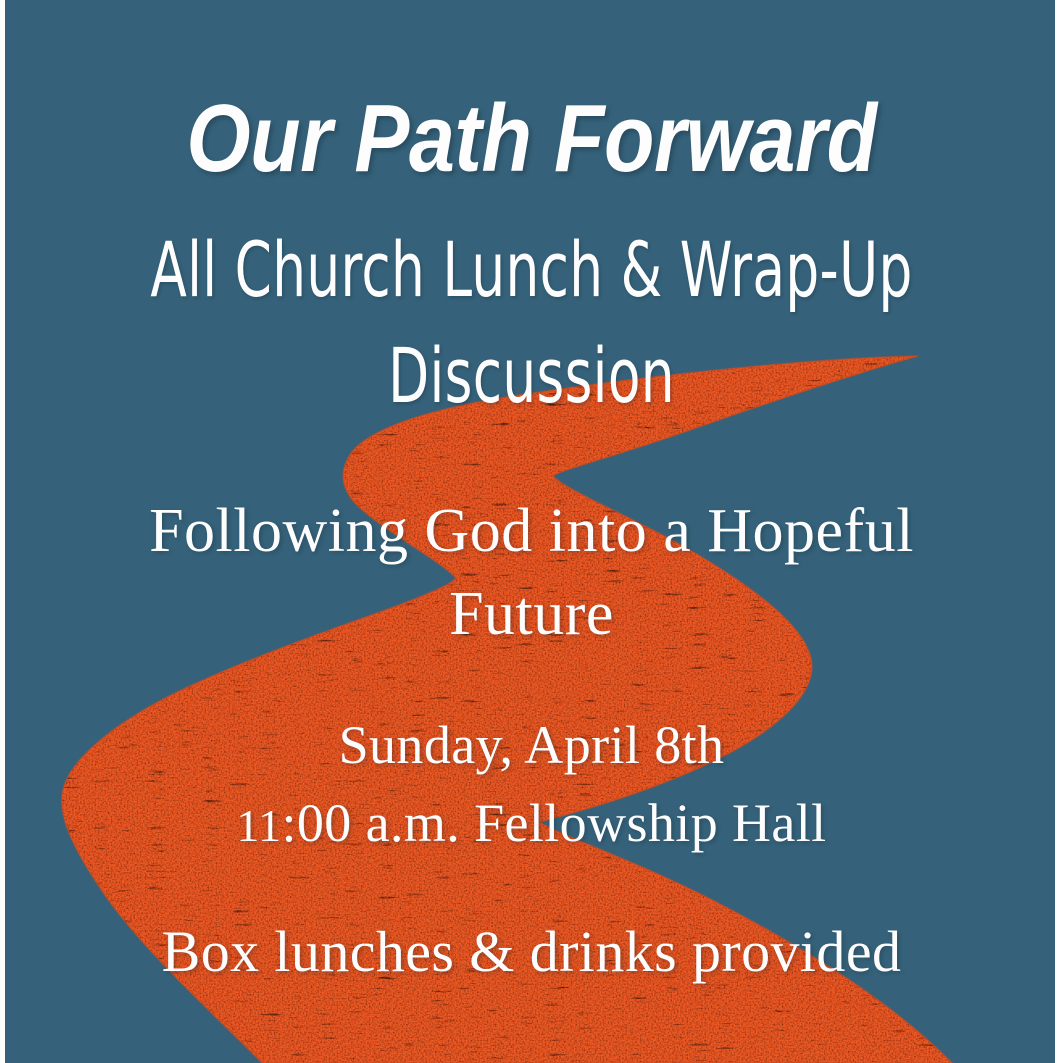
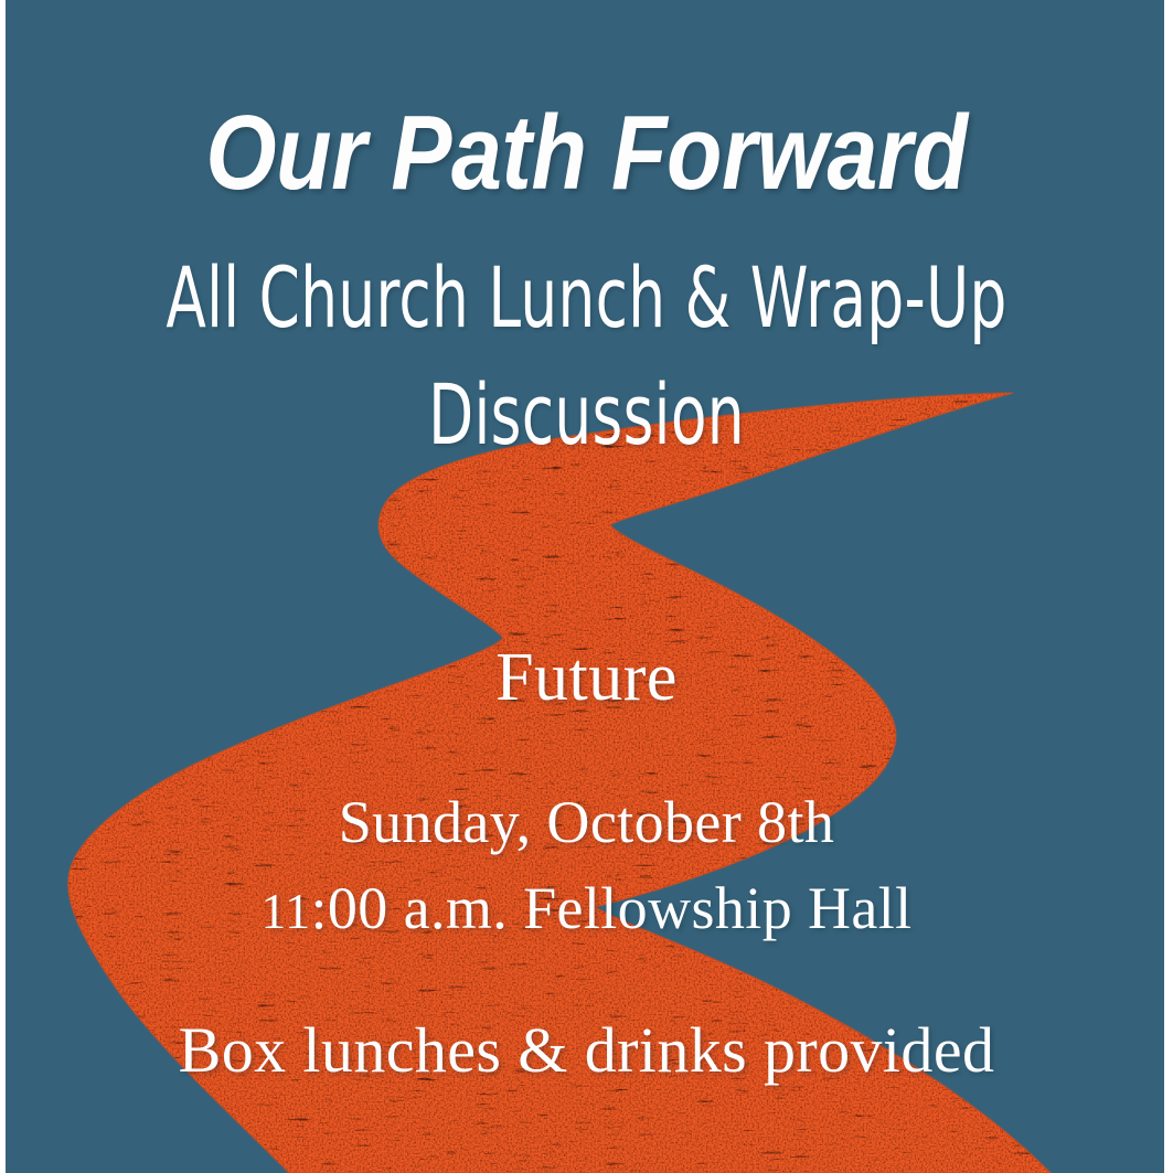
  Our Path Forward
  All Church Lunch & Wrap-Up
  Discussion
- Following God into a Hopeful
  Future
- Sunday, April 8th
+ Sunday, October 8th
  11:00 a.m. Fellowship Hall
  Box lunches & drinks provided
